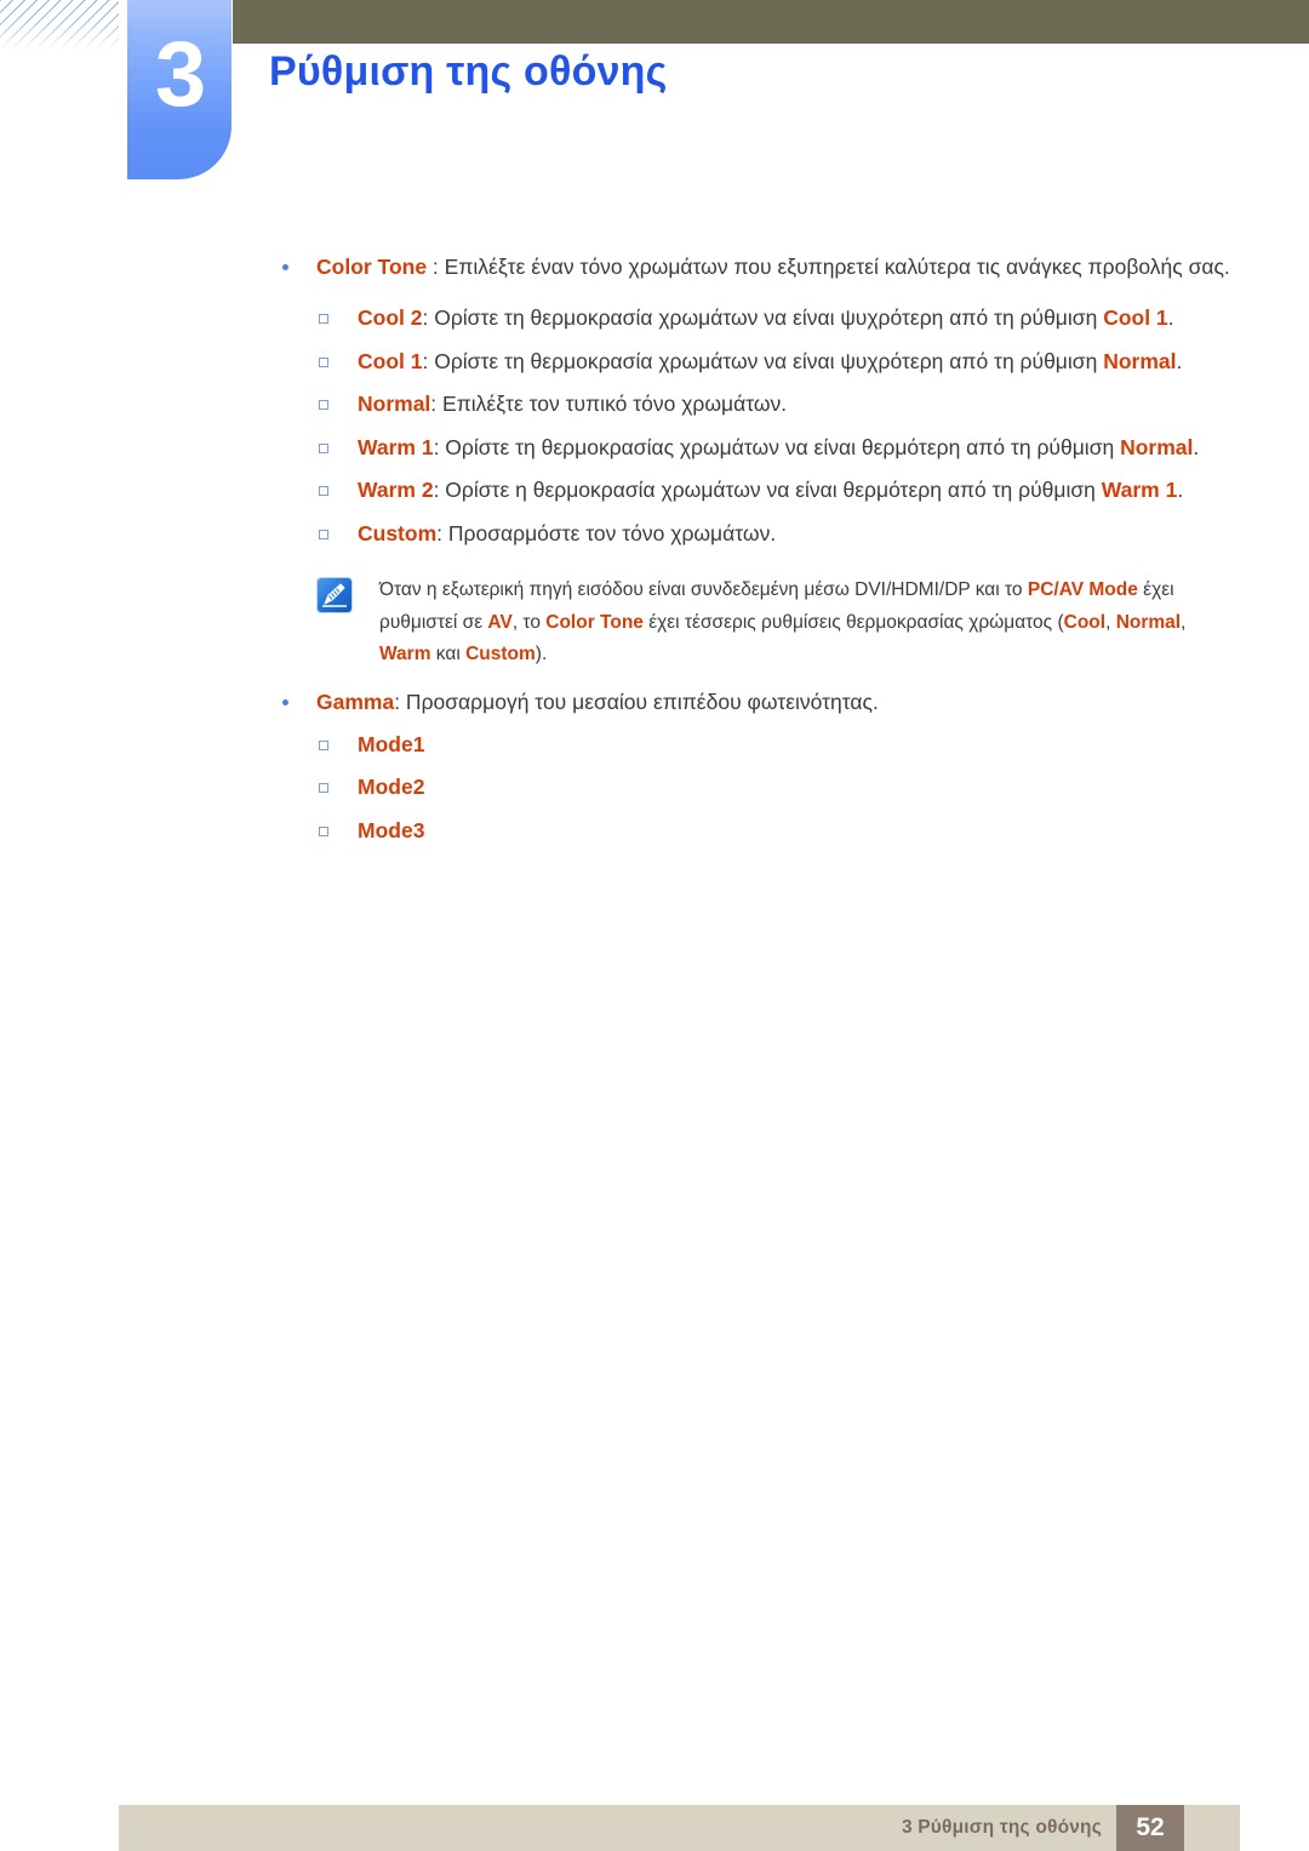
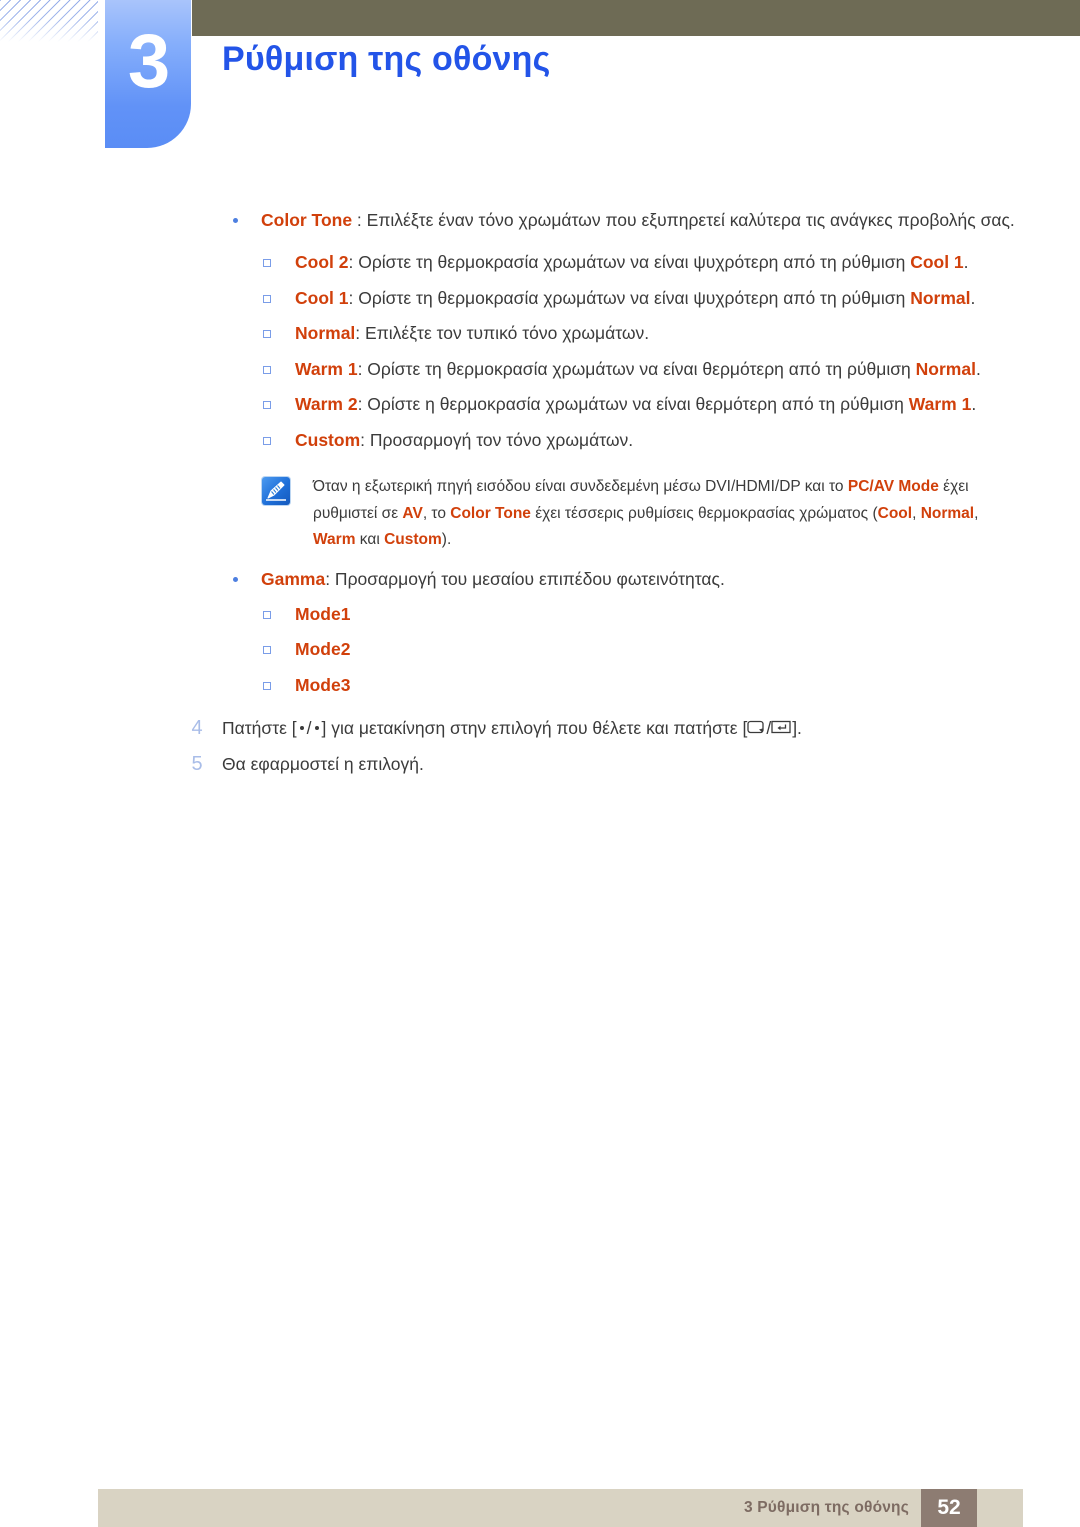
  3
  Ρύθμιση της οθόνης
  Color Tone : Επιλέξτε έναν τόνο χρωμάτων που εξυπηρετεί καλύτερα τις ανάγκες προβολής σας.
  Cool 2: Ορίστε τη θερμοκρασία χρωμάτων να είναι ψυχρότερη από τη ρύθμιση Cool 1.
  Cool 1: Ορίστε τη θερμοκρασία χρωμάτων να είναι ψυχρότερη από τη ρύθμιση Normal.
  Normal: Επιλέξτε τον τυπικό τόνο χρωμάτων.
- Warm 1: Ορίστε τη θερμοκρασίας χρωμάτων να είναι θερμότερη από τη ρύθμιση Normal.
+ Warm 1: Ορίστε τη θερμοκρασία χρωμάτων να είναι θερμότερη από τη ρύθμιση Normal.
  Warm 2: Ορίστε η θερμοκρασία χρωμάτων να είναι θερμότερη από τη ρύθμιση Warm 1.
- Custom: Προσαρμόστε τον τόνο χρωμάτων.
+ Custom: Προσαρμογή τον τόνο χρωμάτων.
  Όταν η εξωτερική πηγή εισόδου είναι συνδεδεμένη μέσω DVI/HDMI/DP και το PC/AV Mode έχει ρυθμιστεί σε AV, το Color Tone έχει τέσσερις ρυθμίσεις θερμοκρασίας χρώματος (Cool, Normal, Warm και Custom).
  Gamma: Προσαρμογή του μεσαίου επιπέδου φωτεινότητας.
  Mode1
  Mode2
  Mode3
+ 4
+ Πατήστε [ / ] για μετακίνηση στην επιλογή που θέλετε και πατήστε [ / ].
+ 5
+ Θα εφαρμοστεί η επιλογή.
  3 Ρύθμιση της οθόνης
  52
